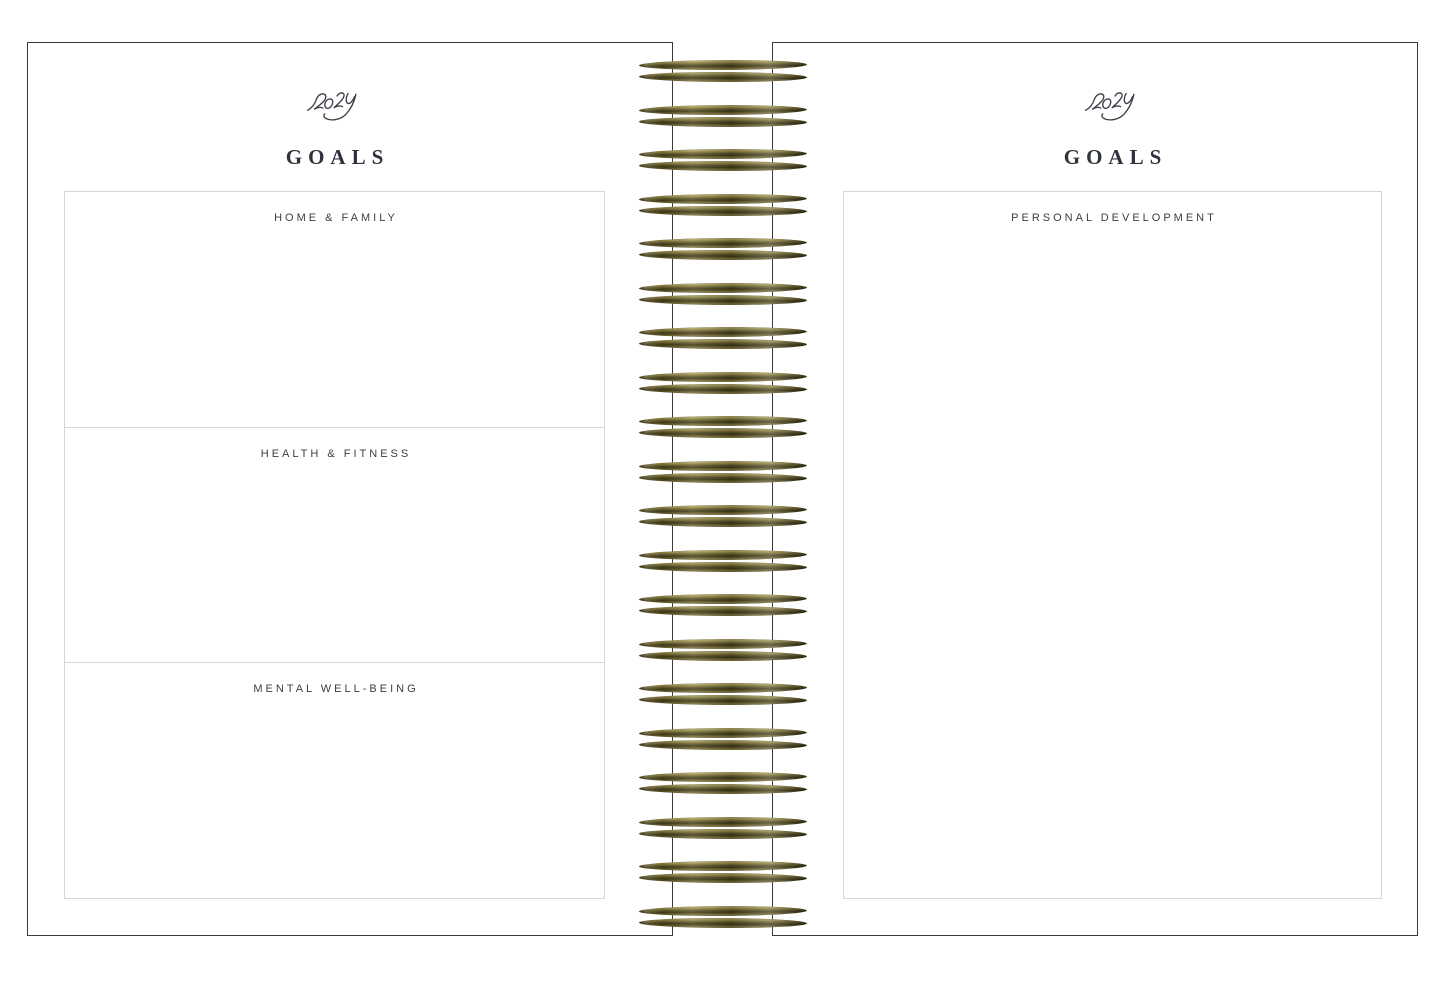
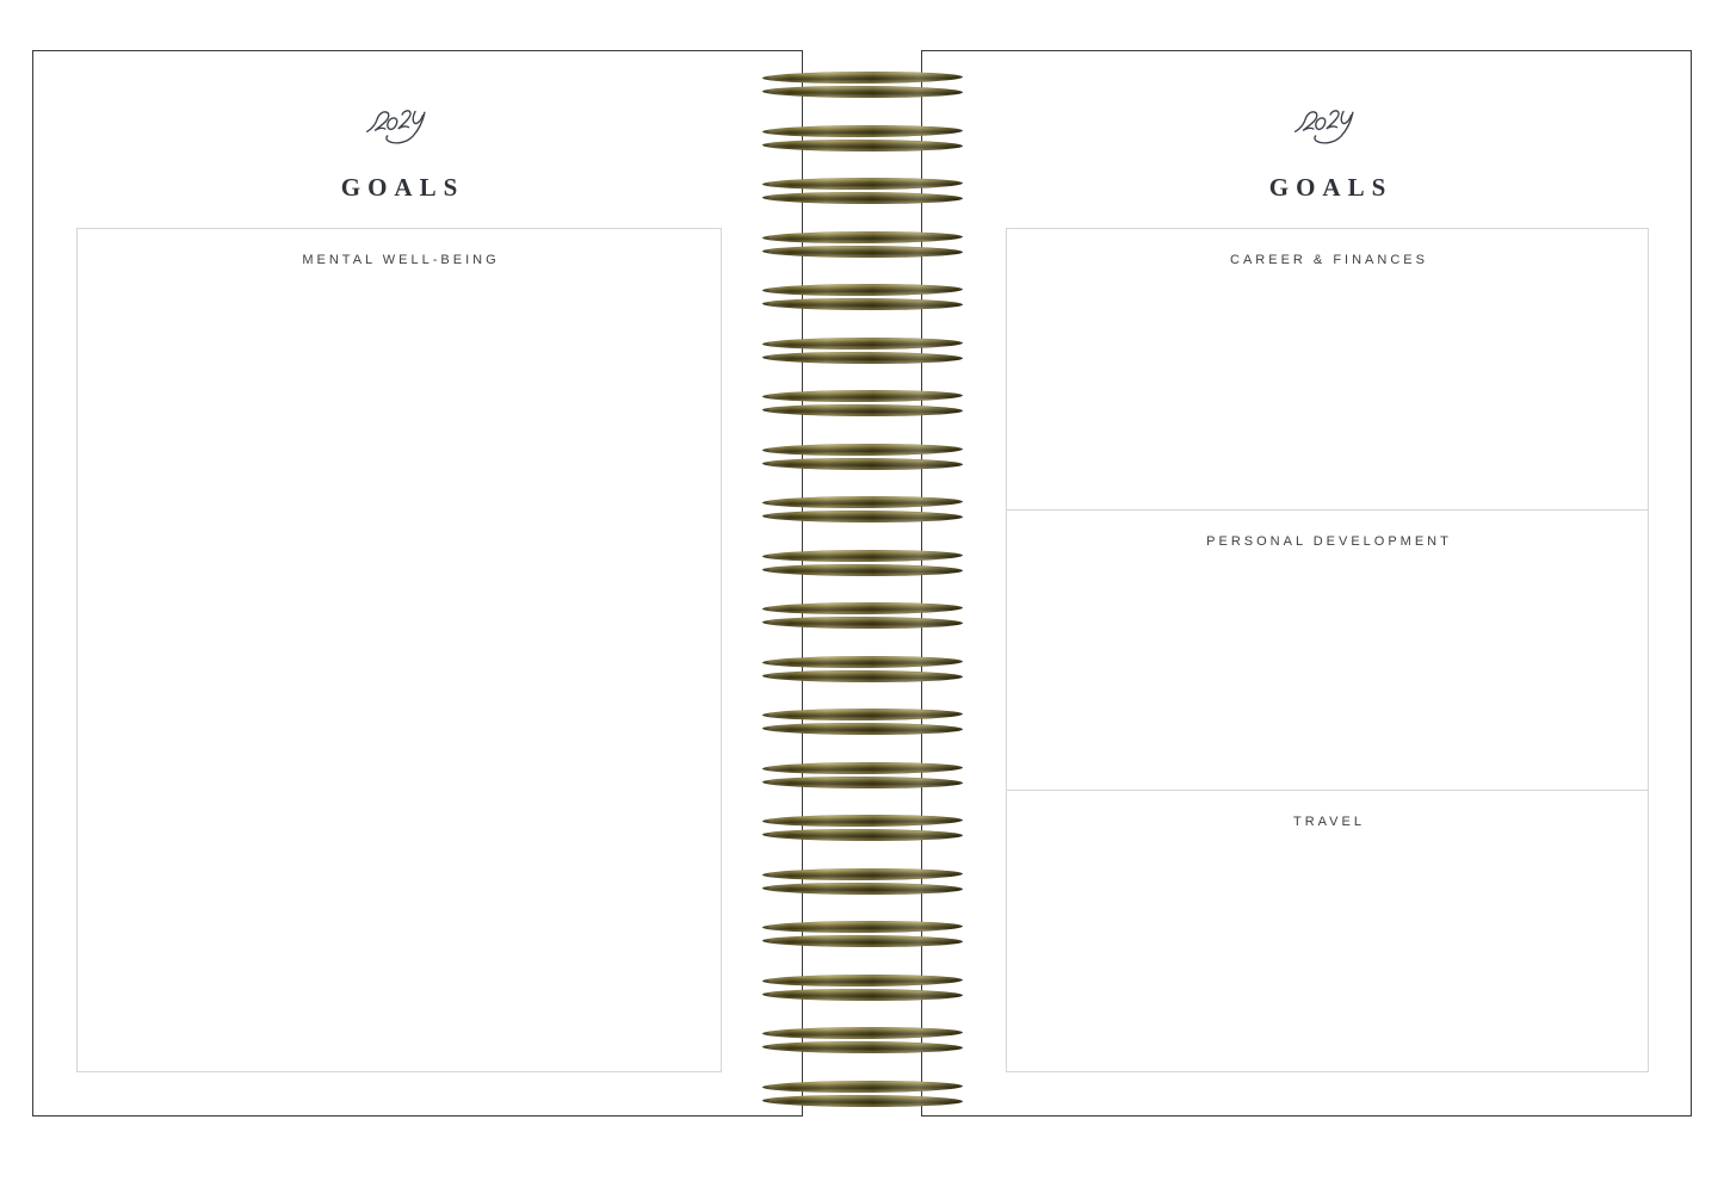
  GOALS
- HOME & FAMILY
- HEALTH & FITNESS
  MENTAL WELL-BEING
  GOALS
+ CAREER & FINANCES
  PERSONAL DEVELOPMENT
+ TRAVEL
